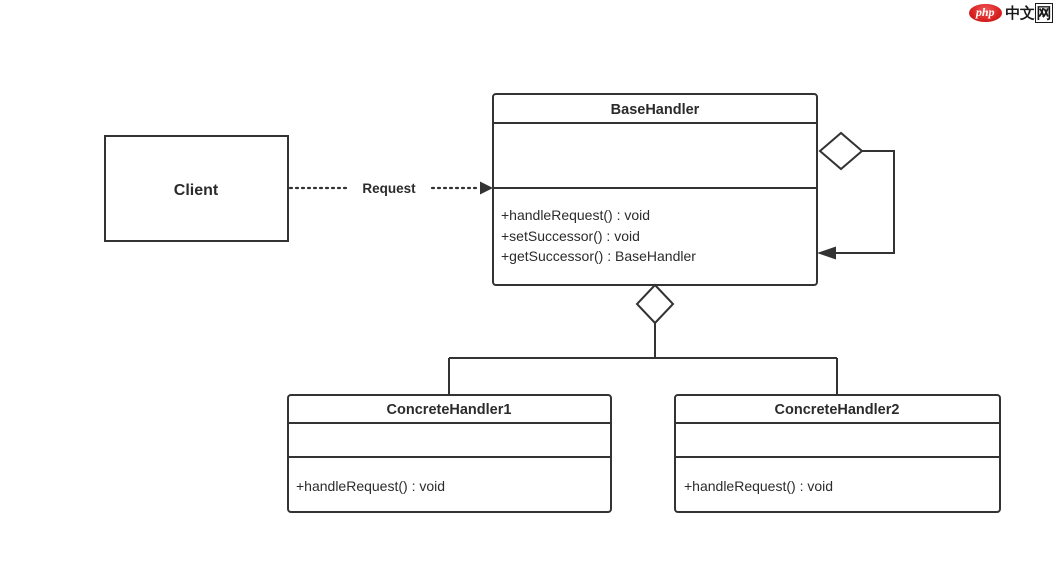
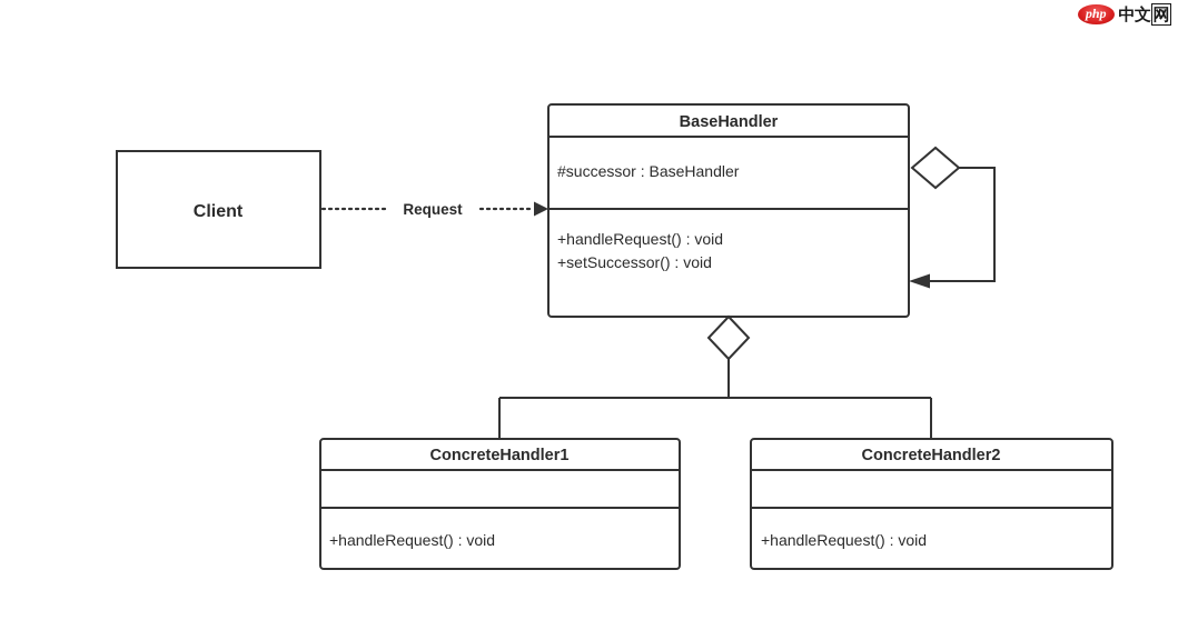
  Client
  Request
  BaseHandler
+ #successor : BaseHandler
  +handleRequest() : void
  +setSuccessor() : void
- +getSuccessor() : BaseHandler
  ConcreteHandler1
  +handleRequest() : void
  ConcreteHandler2
  +handleRequest() : void
  php
  中文网
